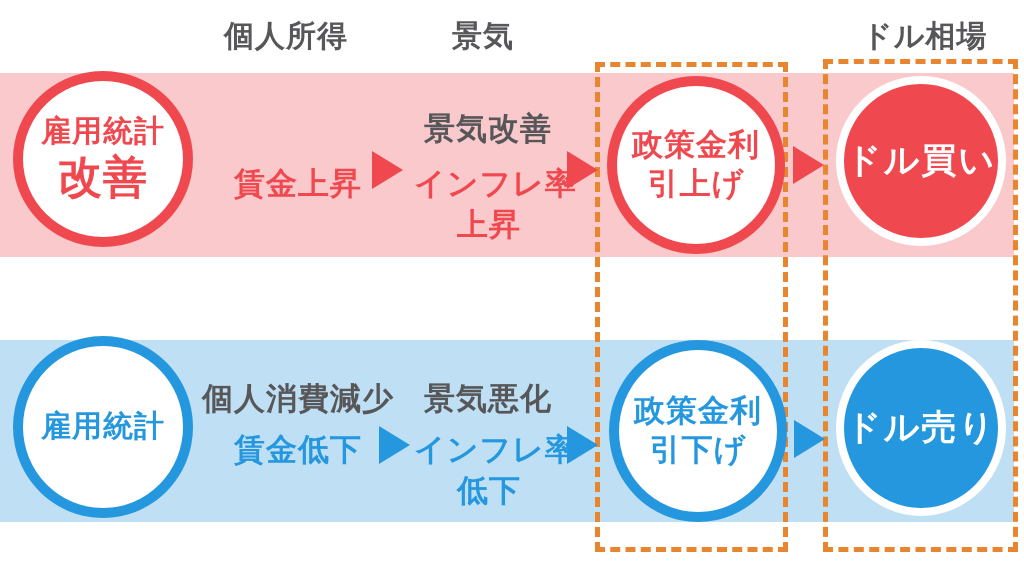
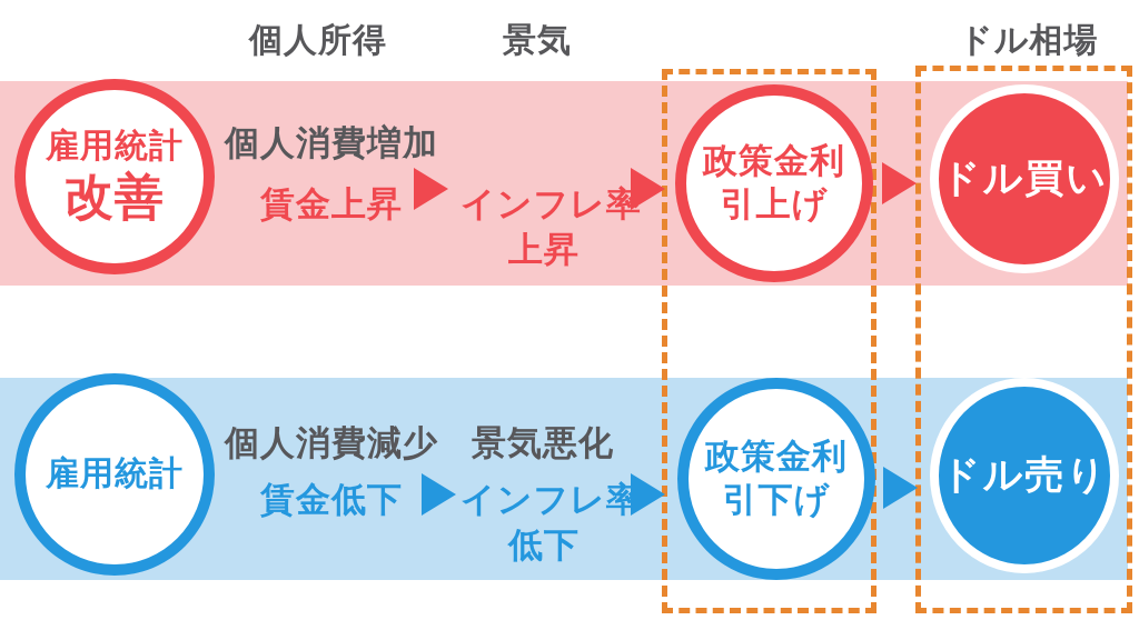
  個人所得
  景気
  ドル相場
  雇用統計
  改善
+ 個人消費増加
  賃金上昇
- 景気改善
  インフレ率
  上昇
  政策金利
  引上げ
  ドル買い
  雇用統計
  個人消費減少
  賃金低下
  景気悪化
  インフレ率
  低下
  政策金利
  引下げ
  ドル売り
